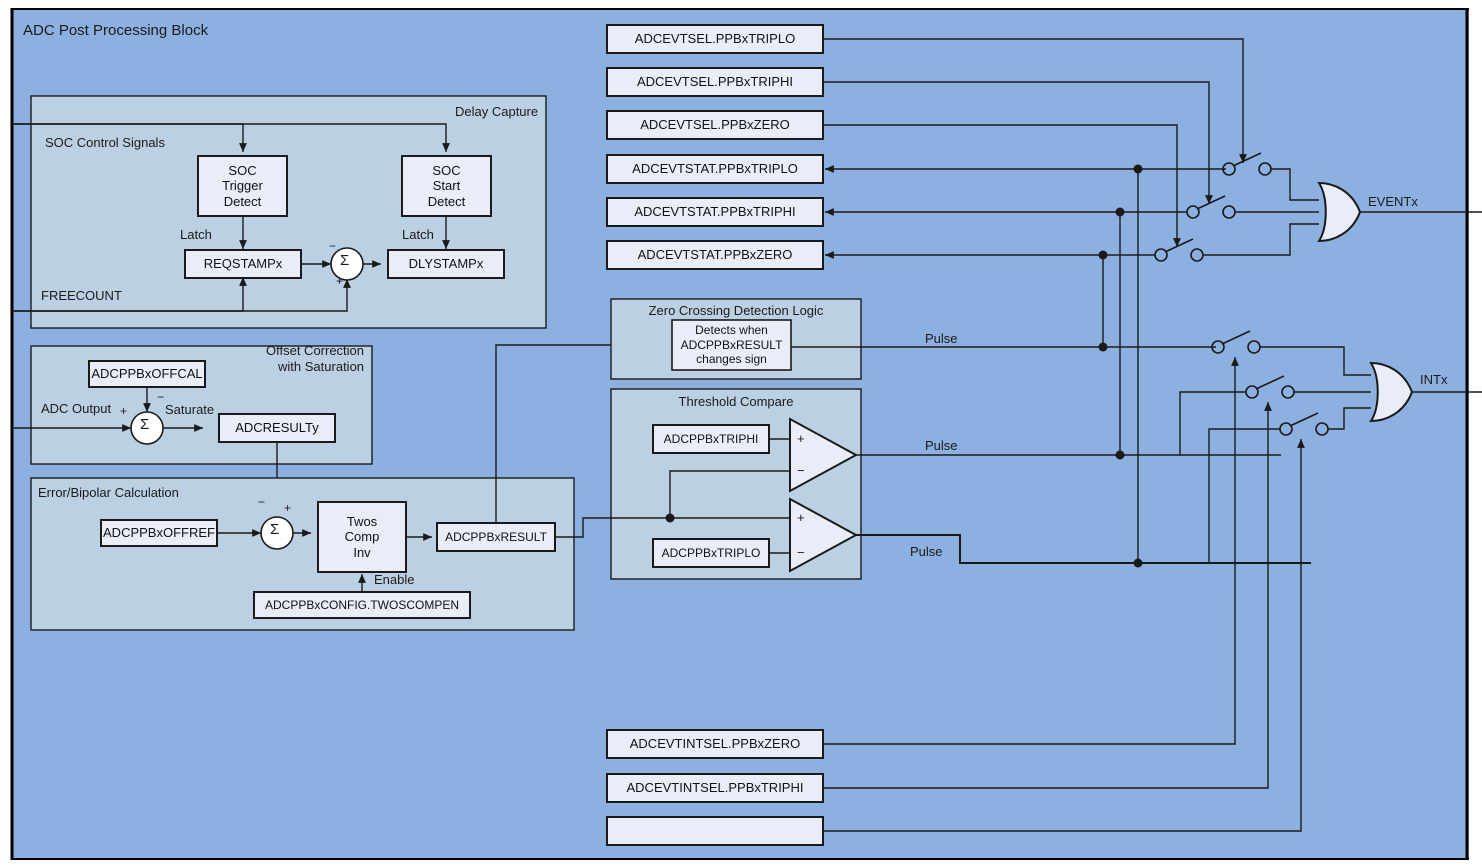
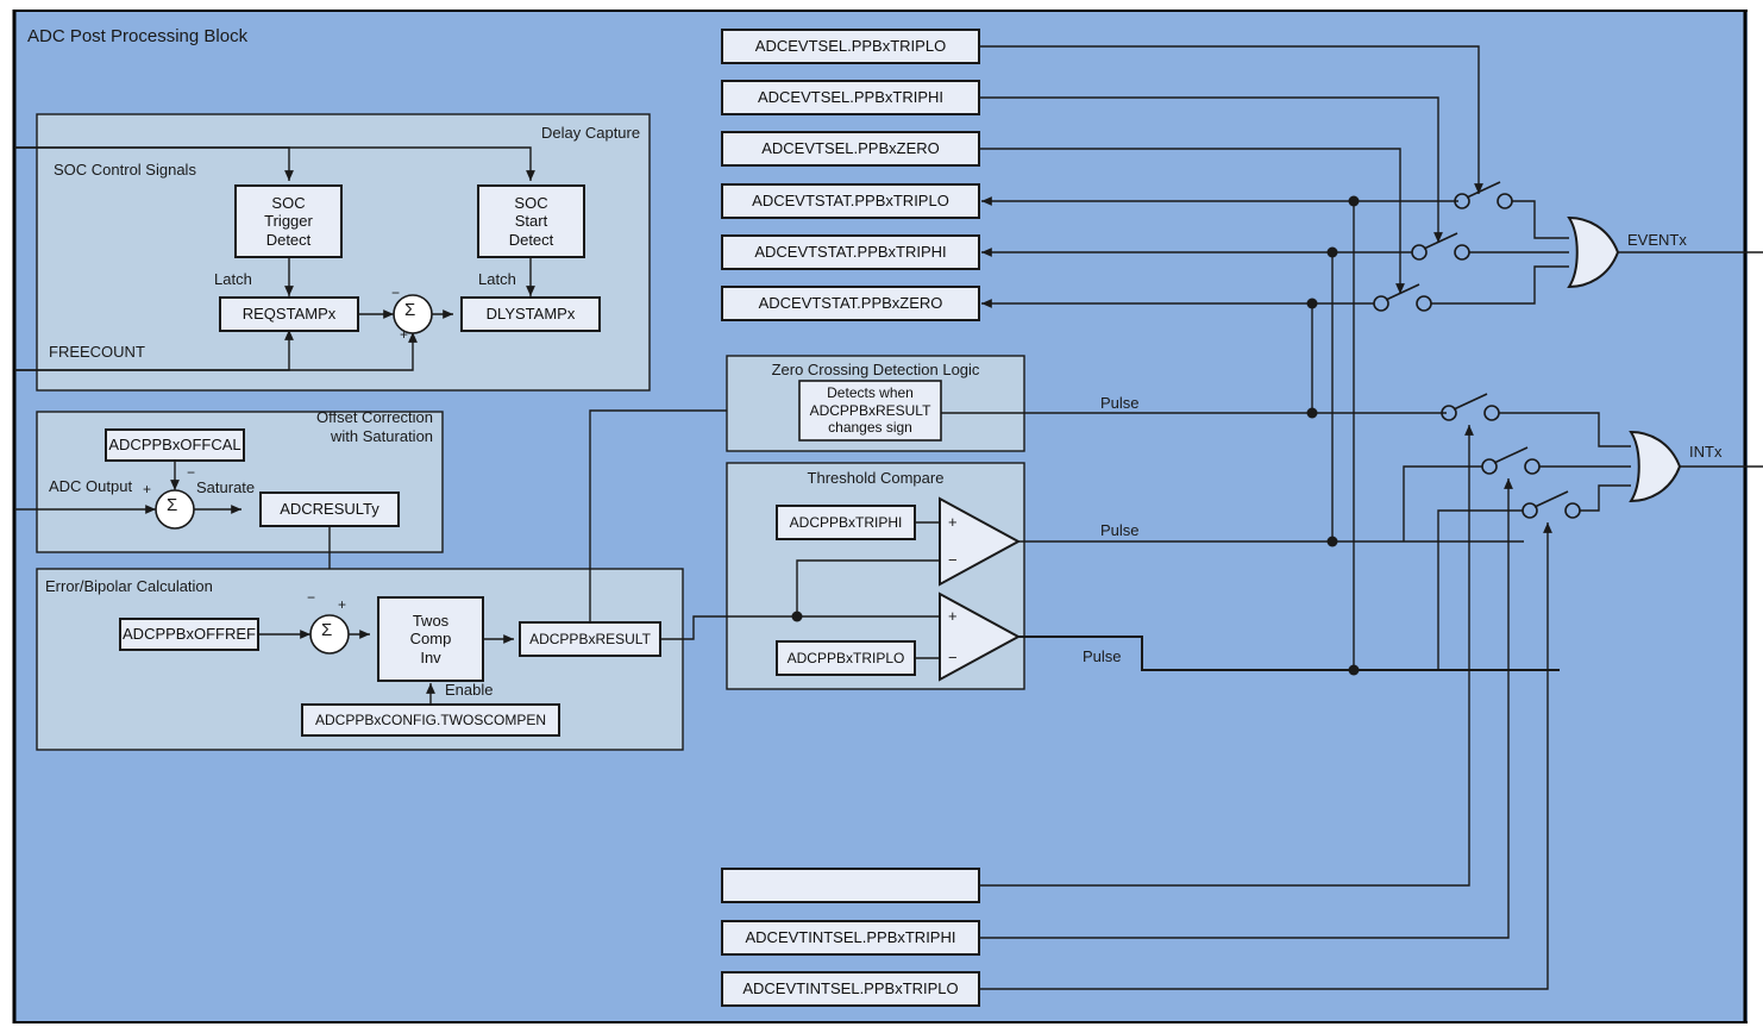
  ADC Post Processing Block
  Delay Capture
  SOC Control Signals
  FREECOUNT
  SOC
  Trigger
  Detect
  SOC
  Start
  Detect
  Latch
  Latch
  REQSTAMPx
  DLYSTAMPx
  Σ
  −
  +
  Offset Correction
  with Saturation
  ADCPPBxOFFCAL
  ADC Output
  Saturate
  Σ
  −
  +
  ADCRESULTy
  Error/Bipolar Calculation
  ADCPPBxOFFREF
  Σ
  −
  +
  Twos
  Comp
  Inv
  ADCPPBxRESULT
  Enable
  ADCPPBxCONFIG.TWOSCOMPEN
  ADCEVTSEL.PPBxTRIPLO
  ADCEVTSEL.PPBxTRIPHI
  ADCEVTSEL.PPBxZERO
  ADCEVTSTAT.PPBxTRIPLO
  ADCEVTSTAT.PPBxTRIPHI
  ADCEVTSTAT.PPBxZERO
- ADCEVTINTSEL.PPBxZERO
  ADCEVTINTSEL.PPBxTRIPHI
+ ADCEVTINTSEL.PPBxTRIPLO
  Zero Crossing Detection Logic
  Detects when
  ADCPPBxRESULT
  changes sign
  Pulse
  Threshold Compare
  ADCPPBxTRIPHI
  ADCPPBxTRIPLO
  +
  −
  +
  −
  Pulse
  Pulse
  EVENTx
  INTx
